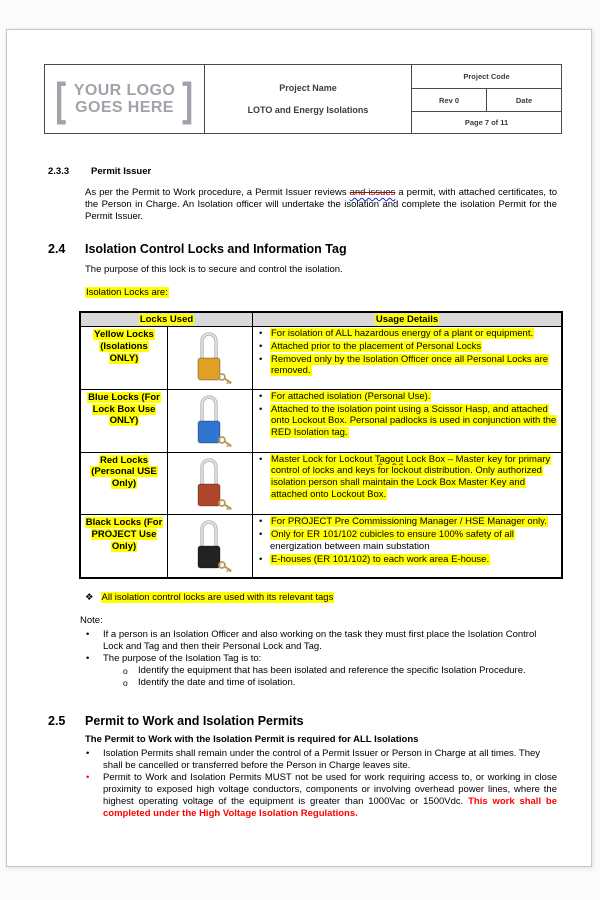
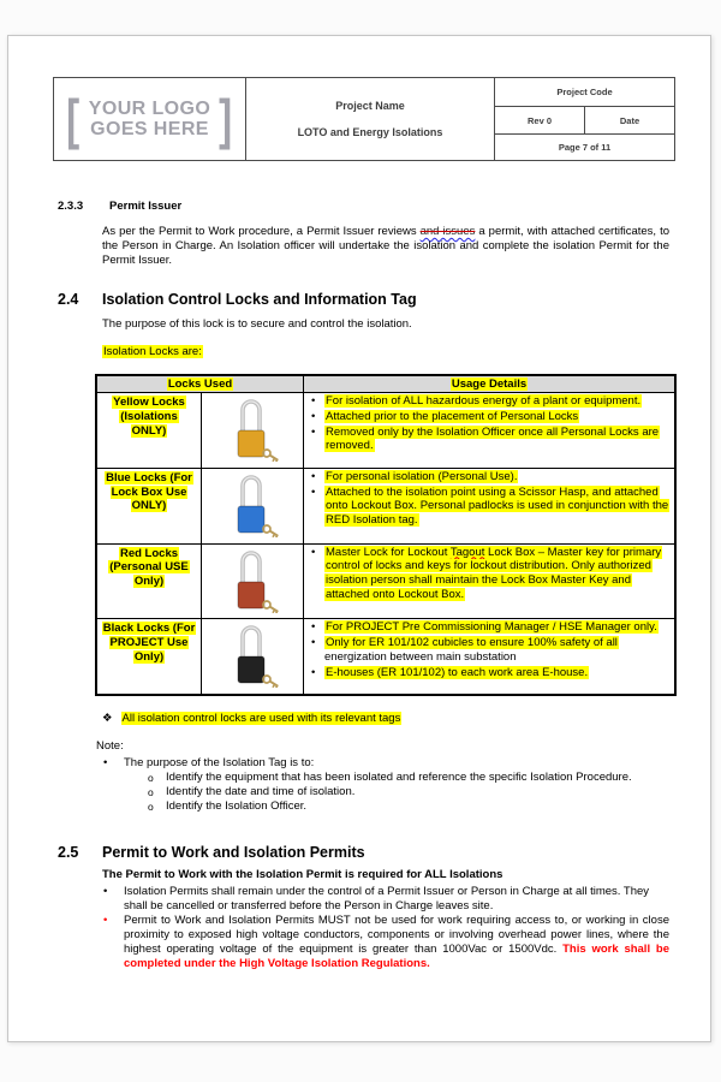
  [ YOUR LOGOGOES HERE ]	Project Name LOTO and Energy Isolations	Project Code
  Rev 0	Date
  Page 7 of 11
  2.3.3
  Permit Issuer
  As per the Permit to Work procedure, a Permit Issuer reviews and issues a permit, with attached certificates, to the Person in Charge. An Isolation officer will undertake the isolation and complete the isolation Permit for the Permit Issuer.
  2.4
  Isolation Control Locks and Information Tag
  The purpose of this lock is to secure and control the isolation.
  Isolation Locks are:
  Locks Used	Usage Details
  Yellow Locks (Isolations ONLY)		For isolation of ALL hazardous energy of a plant or equipment. Attached prior to the placement of Personal Locks Removed only by the Isolation Officer once all Personal Locks are removed.
- Blue Locks (For Lock Box Use ONLY)		For attached isolation (Personal Use). Attached to the isolation point using a Scissor Hasp, and attached onto Lockout Box. Personal padlocks is used in conjunction with the RED Isolation tag.
+ Blue Locks (For Lock Box Use ONLY)		For personal isolation (Personal Use). Attached to the isolation point using a Scissor Hasp, and attached onto Lockout Box. Personal padlocks is used in conjunction with the RED Isolation tag.
  Red Locks (Personal USE Only)		Master Lock for Lockout Tagout Lock Box – Master key for primary control of locks and keys for lockout distribution. Only authorized isolation person shall maintain the Lock Box Master Key and attached onto Lockout Box.
  Black Locks (For PROJECT Use Only)		For PROJECT Pre Commissioning Manager / HSE Manager only. Only for ER 101/102 cubicles to ensure 100% safety of allenergization between main substation E-houses (ER 101/102) to each work area E-house.
  ❖ All isolation control locks are used with its relevant tags
  Note:
- If a person is an Isolation Officer and also working on the task they must first place the Isolation Control Lock and Tag and then their Personal Lock and Tag.
  The purpose of the Isolation Tag is to:
  Identify the equipment that has been isolated and reference the specific Isolation Procedure.
  Identify the date and time of isolation.
+ Identify the Isolation Officer.
  2.5
  Permit to Work and Isolation Permits
  The Permit to Work with the Isolation Permit is required for ALL Isolations
  Isolation Permits shall remain under the control of a Permit Issuer or Person in Charge at all times. They shall be cancelled or transferred before the Person in Charge leaves site.
  Permit to Work and Isolation Permits MUST not be used for work requiring access to, or working in close proximity to exposed high voltage conductors, components or involving overhead power lines, where the highest operating voltage of the equipment is greater than 1000Vac or 1500Vdc. This work shall be completed under the High Voltage Isolation Regulations.
